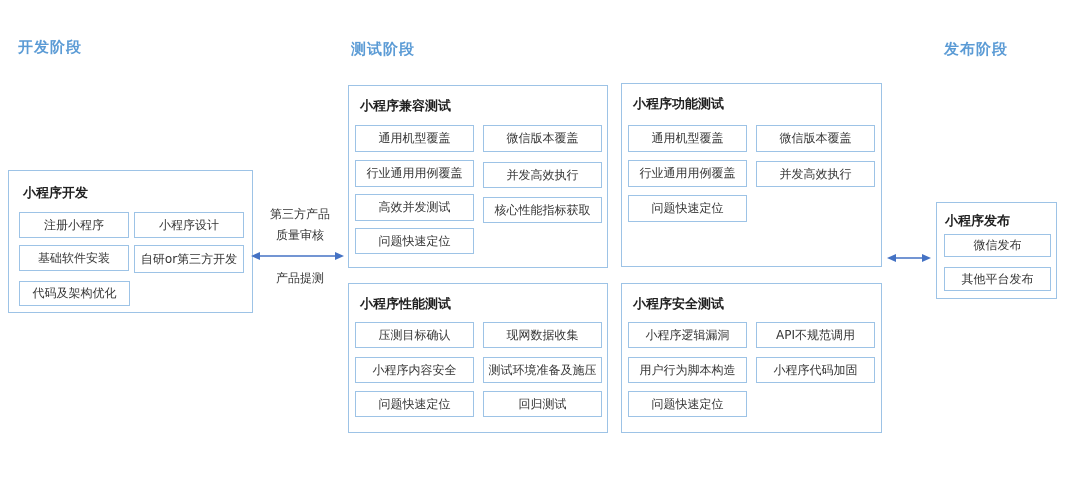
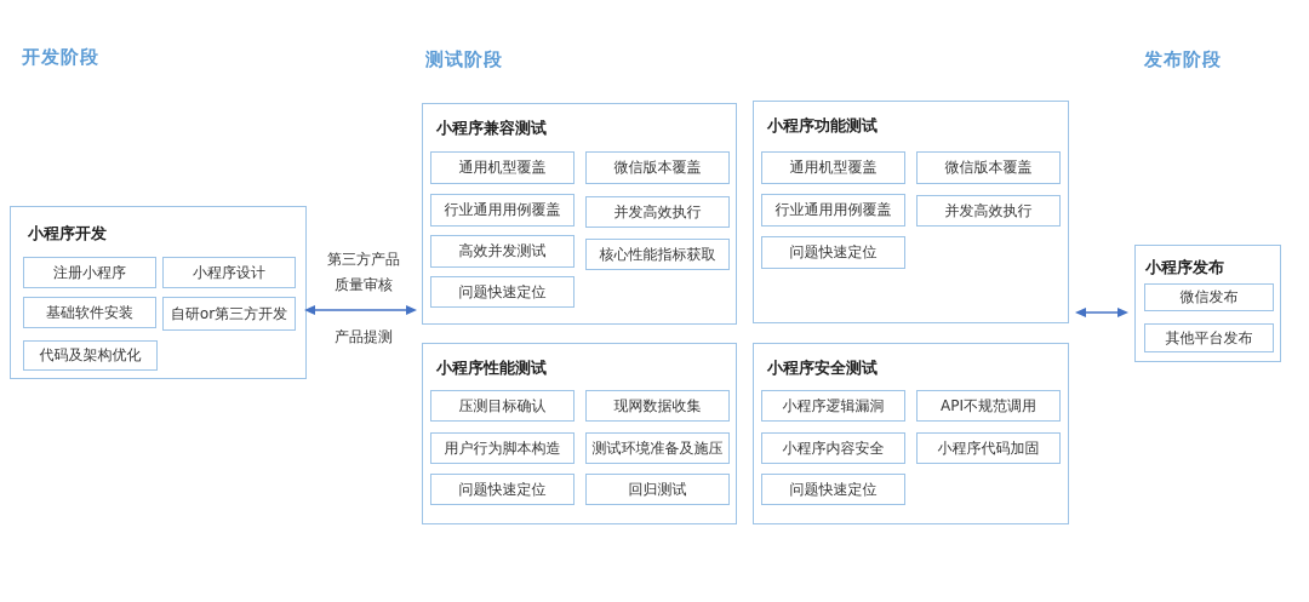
  开发阶段
  测试阶段
  发布阶段
  小程序开发
  注册小程序
  小程序设计
  基础软件安装
  自研or第三方开发
  代码及架构优化
  第三方产品
  质量审核
  产品提测
  小程序兼容测试
  通用机型覆盖
  行业通用用例覆盖
  高效并发测试
  问题快速定位
  微信版本覆盖
  并发高效执行
  核心性能指标获取
  小程序功能测试
  通用机型覆盖
  行业通用用例覆盖
  问题快速定位
  微信版本覆盖
  并发高效执行
  小程序性能测试
  压测目标确认
- 小程序内容安全
+ 用户行为脚本构造
  问题快速定位
  现网数据收集
  测试环境准备及施压
  回归测试
  小程序安全测试
  小程序逻辑漏洞
- 用户行为脚本构造
+ 小程序内容安全
  问题快速定位
  API不规范调用
  小程序代码加固
  小程序发布
  微信发布
  其他平台发布
